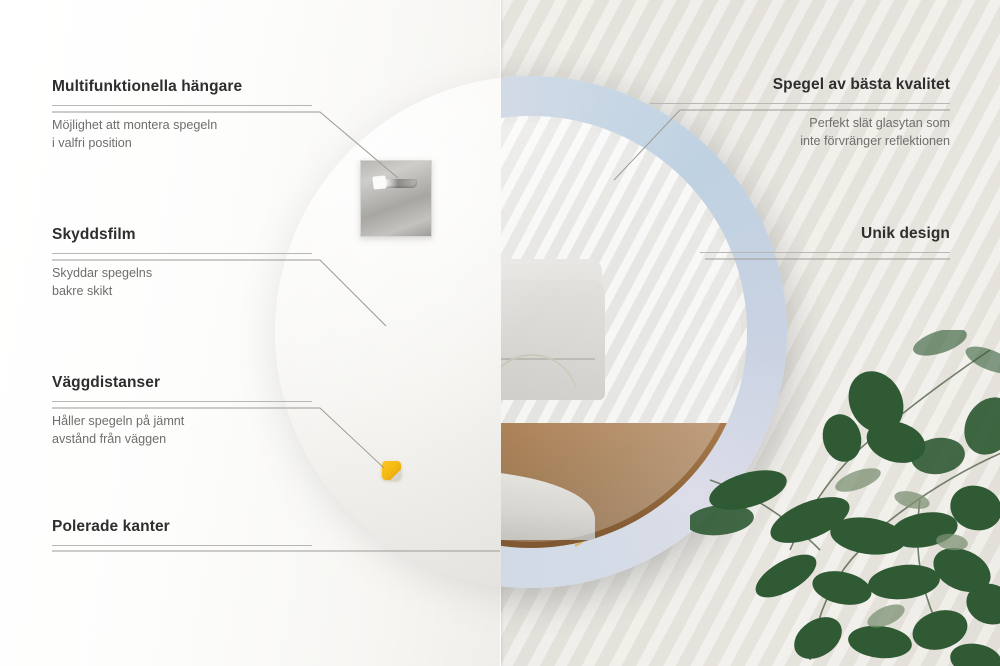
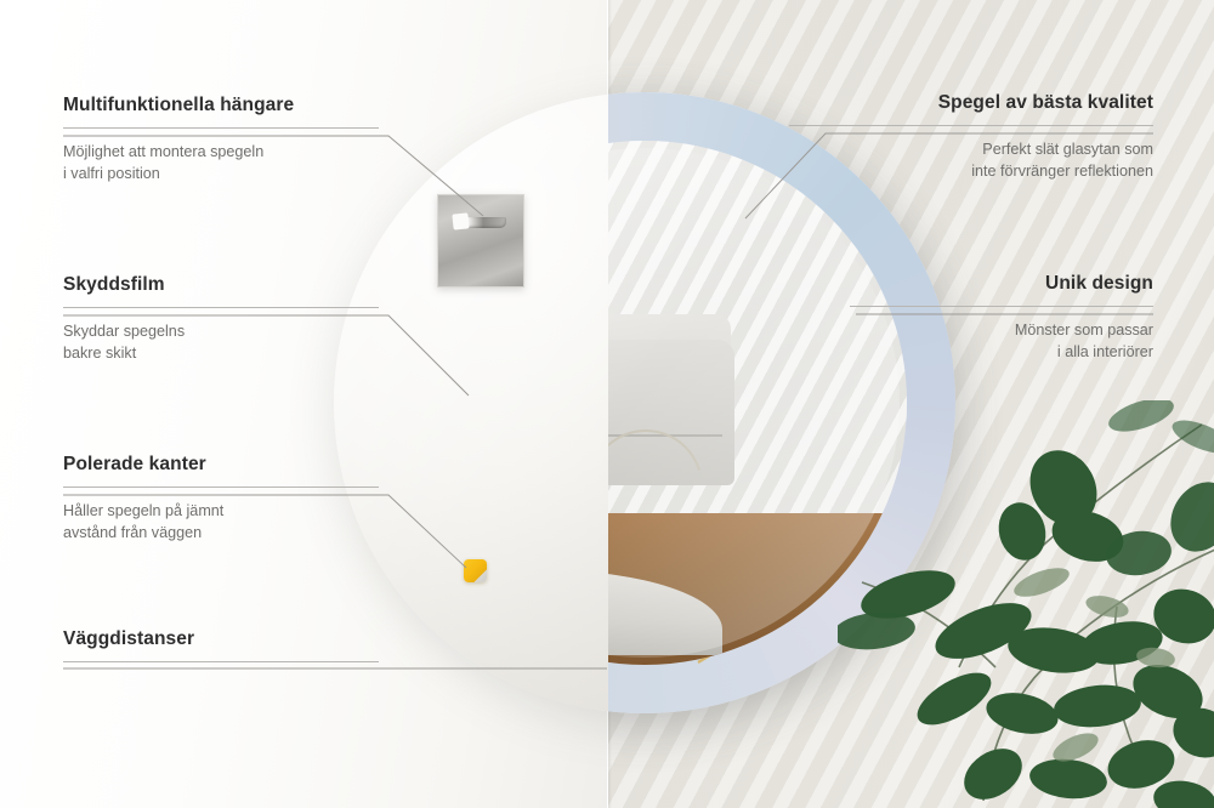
  Multifunktionella hängare
  Möjlighet att montera spegeln
  i valfri position
  Skyddsfilm
  Skyddar spegelns
  bakre skikt
- Väggdistanser
+ Polerade kanter
  Håller spegeln på jämnt
  avstånd från väggen
- Polerade kanter
+ Väggdistanser
  Spegel av bästa kvalitet
  Perfekt slät glasytan som
  inte förvränger reflektionen
  Unik design
+ Mönster som passar
+ i alla interiörer
